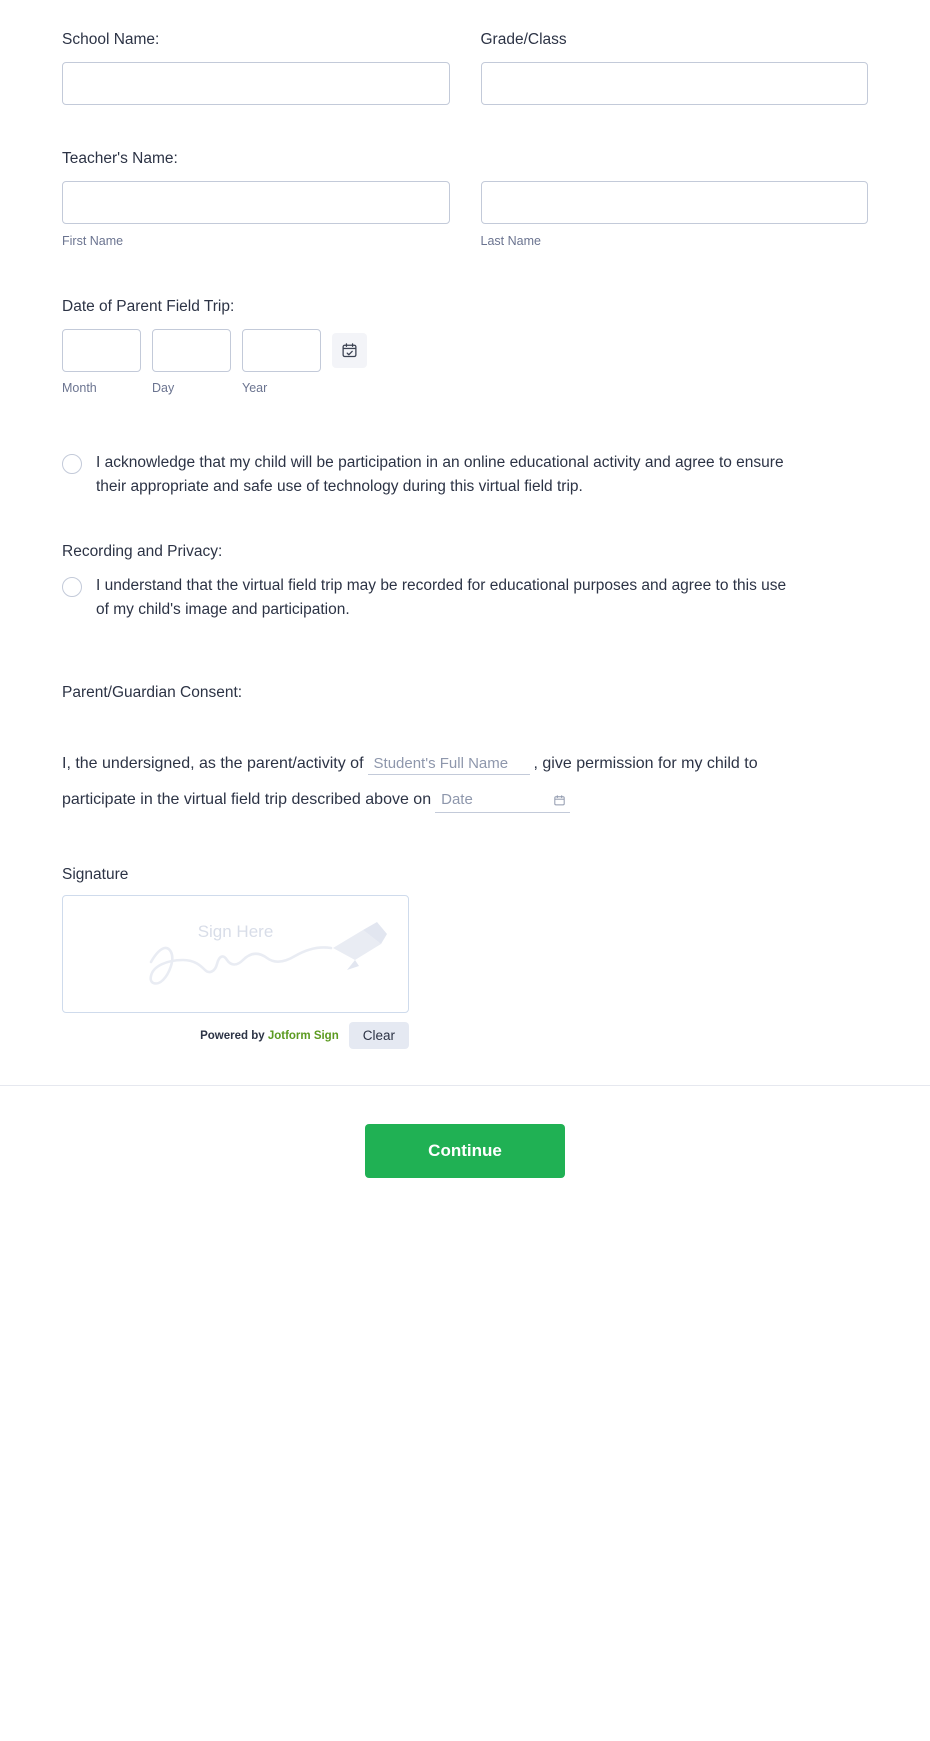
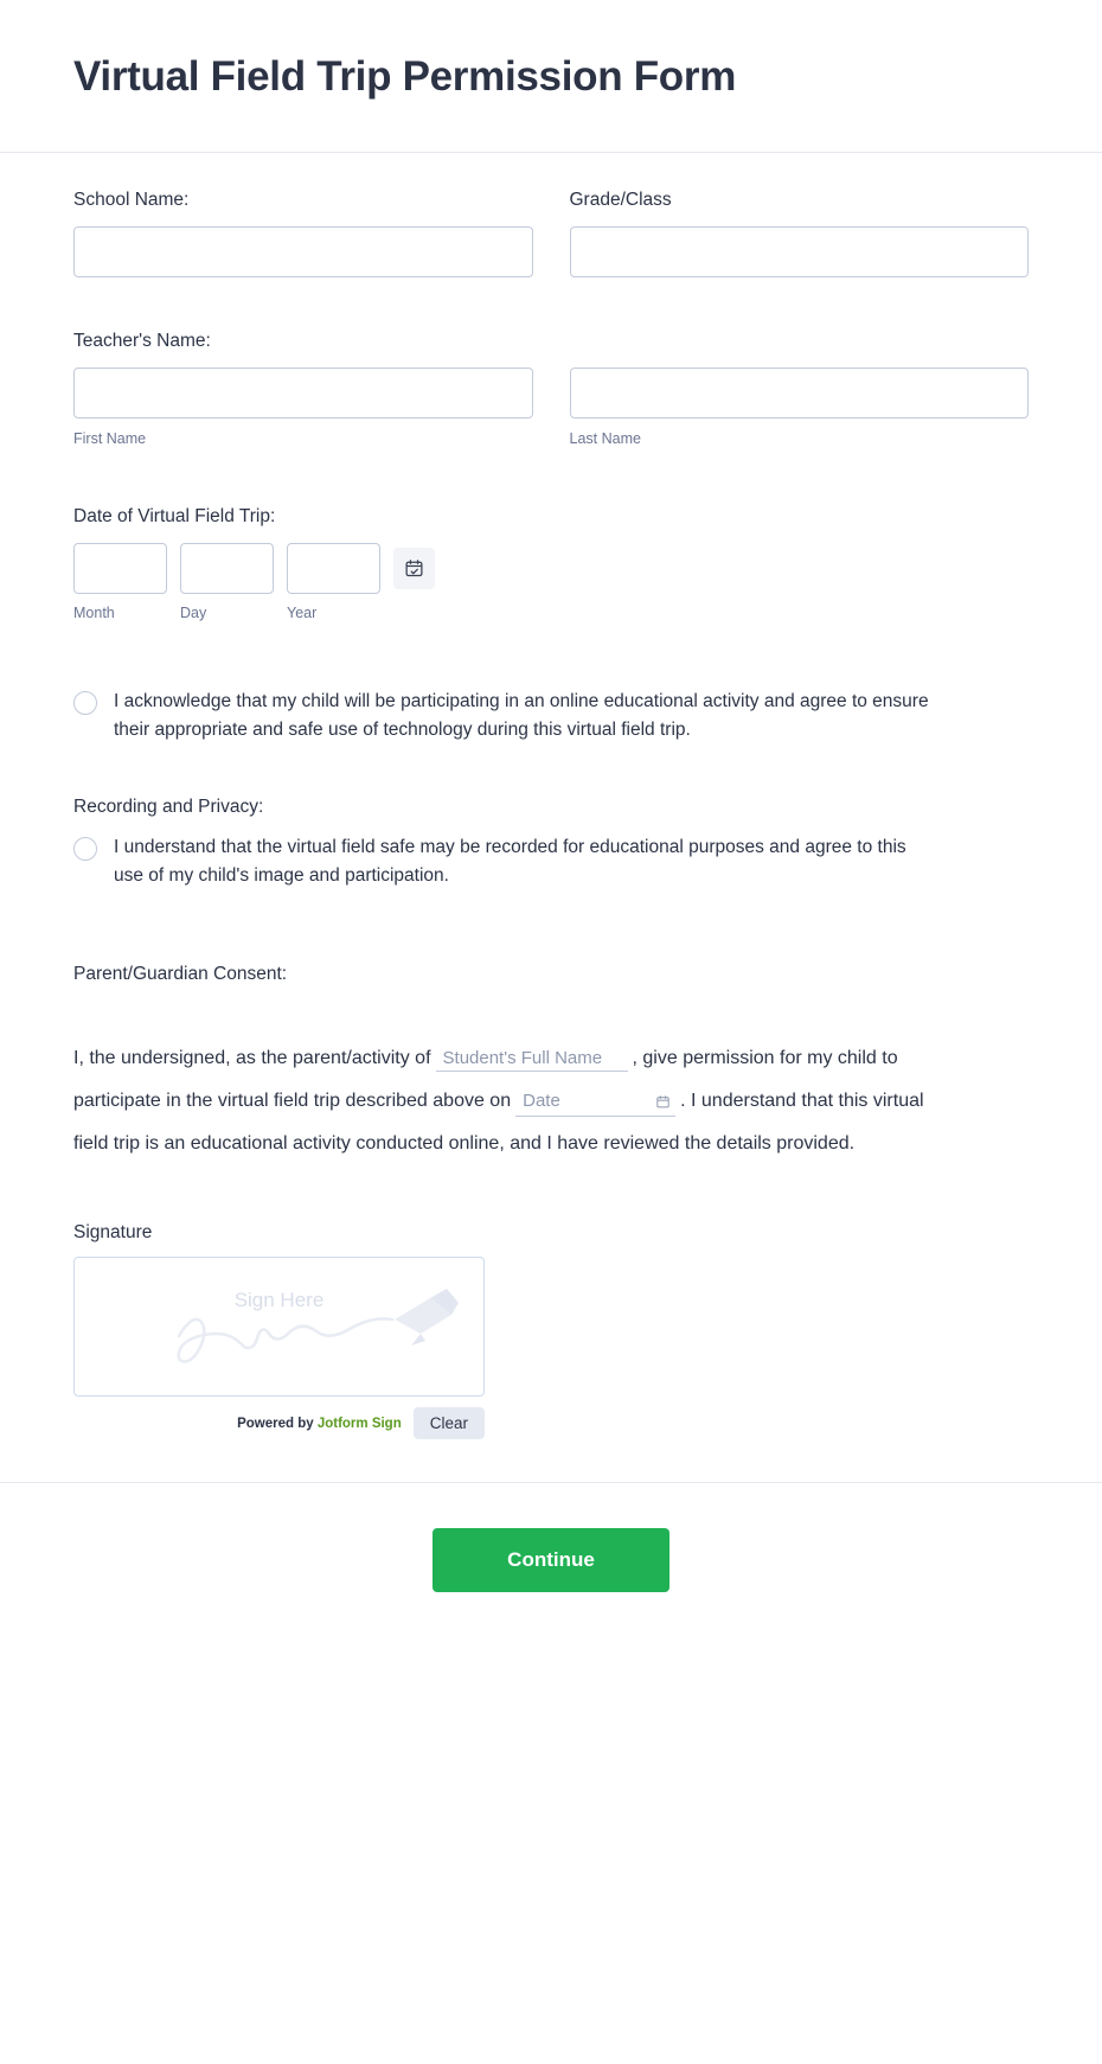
+ Virtual Field Trip Permission Form
  School Name:
  Grade/Class
  Teacher's Name:
  First Name
  Last Name
- Date of Parent Field Trip:
+ Date of Virtual Field Trip:
  Month
  Day
  Year
- I acknowledge that my child will be participation in an online educational activity and agree to ensure their appropriate and safe use of technology during this virtual field trip.
+ I acknowledge that my child will be participating in an online educational activity and agree to ensure their appropriate and safe use of technology during this virtual field trip.
  Recording and Privacy:
- I understand that the virtual field trip may be recorded for educational purposes and agree to this use of my child's image and participation.
+ I understand that the virtual field safe may be recorded for educational purposes and agree to this use of my child's image and participation.
  Parent/Guardian Consent:
  I, the undersigned, as the parent/activity of Student's Full Name , give permission for my child to participate in the virtual field trip described above on
  Date
+ . I understand that this virtual field trip is an educational activity conducted online, and I have reviewed the details provided.
  Signature
  Sign Here
  Powered by Jotform Sign
  Clear
  Continue
